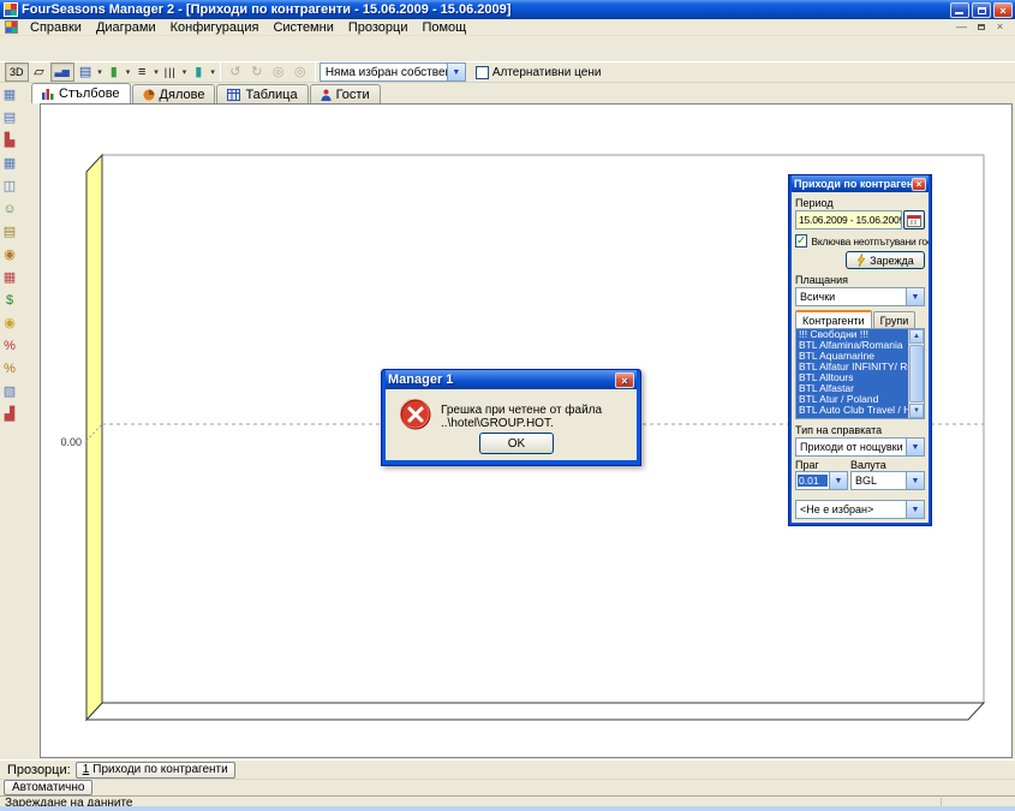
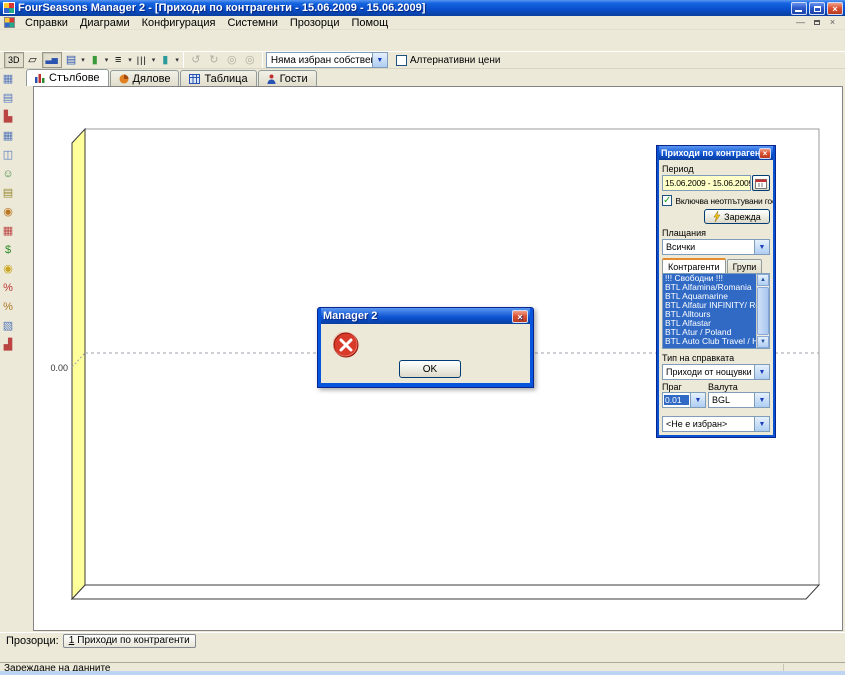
  FourSeasons Manager 2 - [Приходи по контрагенти - 15.06.2009 - 15.06.2009]
  ×
  Справки
  Диаграми
  Конфигурация
  Системни
  Прозорци
  Помощ
  —
  ×
  3D
  ▱
  ▃▅
  ▤
  ▮
  ≡
  |||
  ▮
  ↺
  ↻
  ◎
  ◎
  Няма избран собстве
  Алтернативни цени
  Стълбове
  Дялове
  Таблица
  Гости
  ▦
  ▤
  ▙
  ▦
  ◫
  ☺
  ▤
  ◉
  ▦
  $
  ◉
  %
  %
  ▧
  ▟
  0.00
  Приходи по контраген
  ×
  Период
  15.06.2009 - 15.06.2009
  ✓
  Включва неотпътувани го
  Зарежда
  Плащания
  Всички
  Контрагенти
  Групи
  !!! Свободни !!!
  BTL Alfamina/Romania
  BTL Aquamarine
  BTL Alfatur INFINITY/ R
  BTL Alltours
  BTL Alfastar
  BTL Atur / Poland
  BTL Auto Club Travel /
  Тип на справката
  Приходи от нощувки
  Праг
  Валута
  0.01
  BGL
  <Не е избран>
- Manager 1
+ Manager 2
  ×
- Грешка при четене от файла ..\hotel\GROUP.HOT.
  OK
  Прозорци:
  1
  Приходи по контрагенти
- Автоматично
  Зареждане на данните
